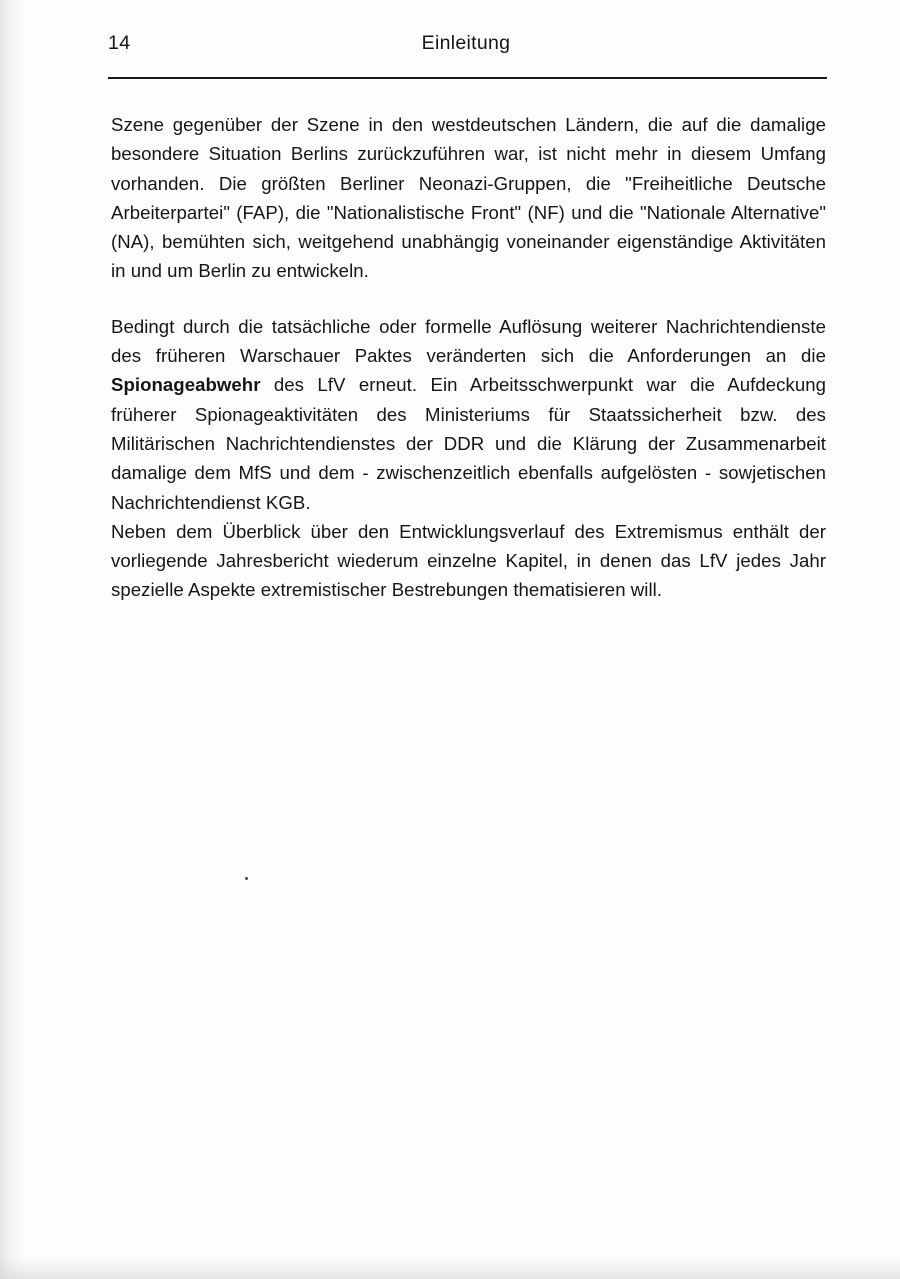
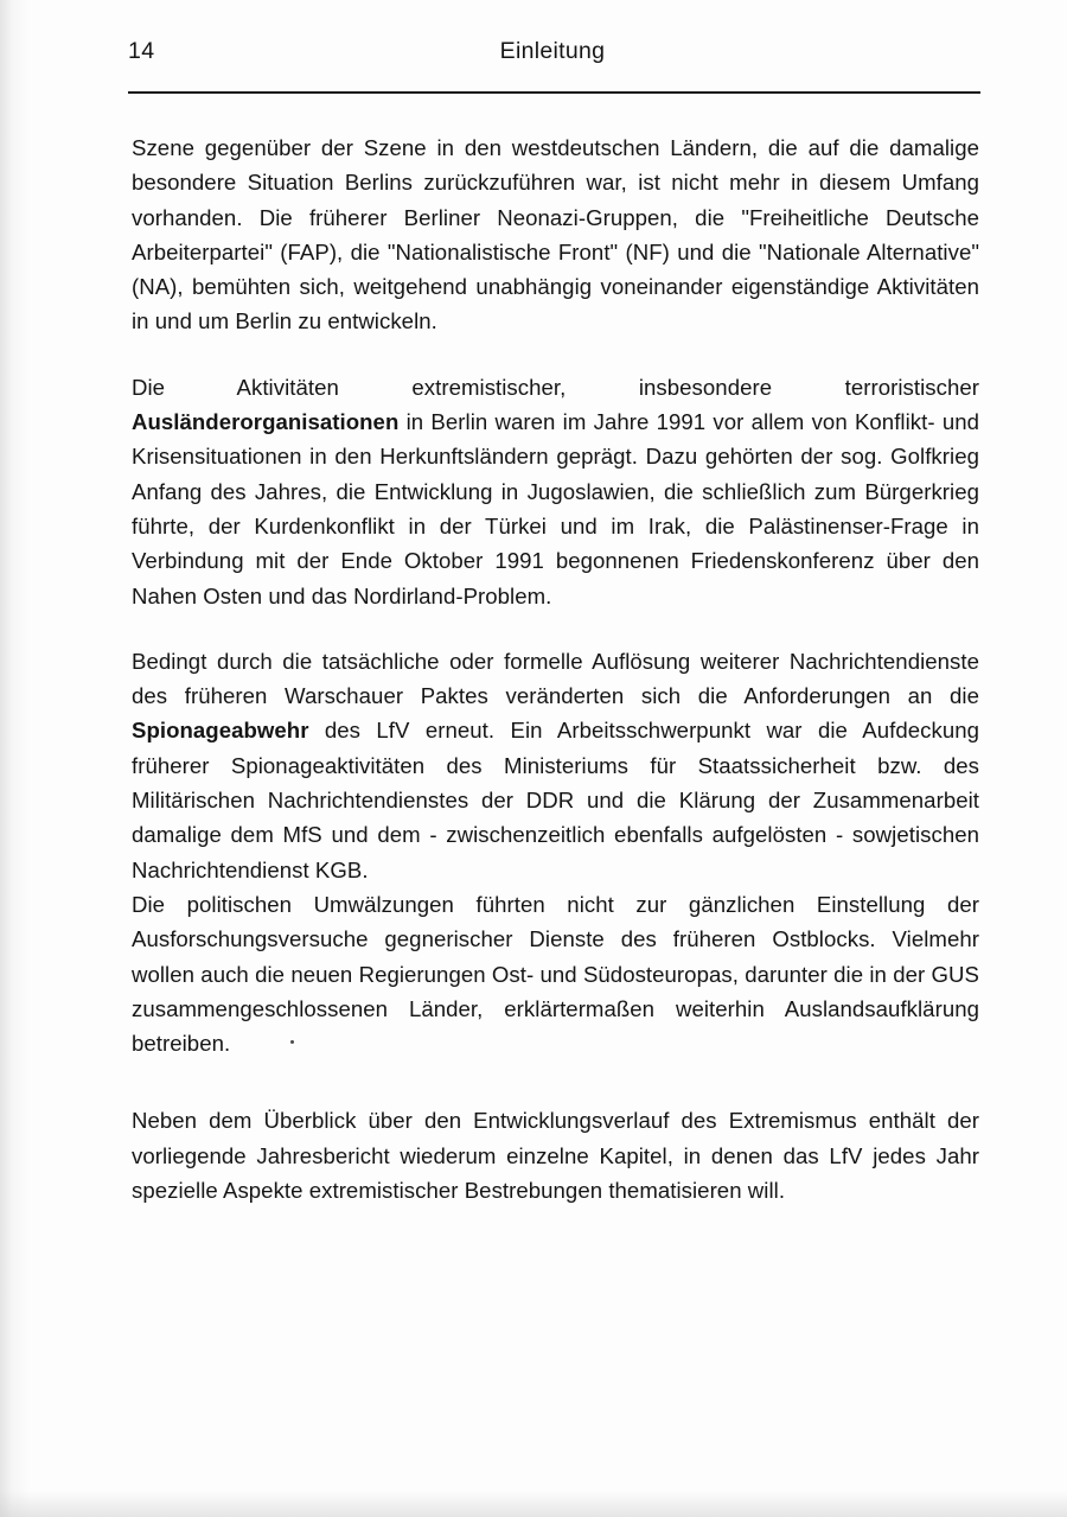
  14
  Einleitung
- Szene gegenüber der Szene in den westdeutschen Ländern, die auf die damalige besondere Situation Berlins zurückzuführen war, ist nicht mehr in diesem Umfang vorhanden. Die größten Berliner Neonazi-Gruppen, die "Freiheitliche Deutsche Arbeiterpartei" (FAP), die "Nationalistische Front" (NF) und die "Nationale Alternative" (NA), bemühten sich, weitgehend unabhängig voneinander eigenständige Aktivitäten in und um Berlin zu entwickeln.
+ Szene gegenüber der Szene in den westdeutschen Ländern, die auf die damalige besondere Situation Berlins zurückzuführen war, ist nicht mehr in diesem Umfang vorhanden. Die früherer Berliner Neonazi-Gruppen, die "Freiheitliche Deutsche Arbeiterpartei" (FAP), die "Nationalistische Front" (NF) und die "Nationale Alternative" (NA), bemühten sich, weitgehend unabhängig voneinander eigenständige Aktivitäten in und um Berlin zu entwickeln.
+ Die Aktivitäten extremistischer, insbesondere terroristischer Ausländerorganisationen in Berlin waren im Jahre 1991 vor allem von Konflikt- und Krisensituationen in den Herkunftsländern geprägt. Dazu gehörten der sog. Golfkrieg Anfang des Jahres, die Entwicklung in Jugoslawien, die schließlich zum Bürgerkrieg führte, der Kurdenkonflikt in der Türkei und im Irak, die Palästinenser-Frage in Verbindung mit der Ende Oktober 1991 begonnenen Friedenskonferenz über den Nahen Osten und das Nordirland-Problem.
  Bedingt durch die tatsächliche oder formelle Auflösung weiterer Nachrichtendienste des früheren Warschauer Paktes veränderten sich die Anforderungen an die Spionageabwehr des LfV erneut. Ein Arbeitsschwerpunkt war die Aufdeckung früherer Spionageaktivitäten des Ministeriums für Staatssicherheit bzw. des Militärischen Nachrichtendienstes der DDR und die Klärung der Zusammenarbeit damalige dem MfS und dem - zwischenzeitlich ebenfalls aufgelösten - sowjetischen Nachrichtendienst KGB.
+ Die politischen Umwälzungen führten nicht zur gänzlichen Einstellung der Ausforschungsversuche gegnerischer Dienste des früheren Ostblocks. Vielmehr wollen auch die neuen Regierungen Ost- und Südosteuropas, darunter die in der GUS zusammengeschlossenen Länder, erklärtermaßen weiterhin Auslandsaufklärung betreiben.
  Neben dem Überblick über den Entwicklungsverlauf des Extremismus enthält der vorliegende Jahresbericht wiederum einzelne Kapitel, in denen das LfV jedes Jahr spezielle Aspekte extremistischer Bestrebungen thematisieren will.
